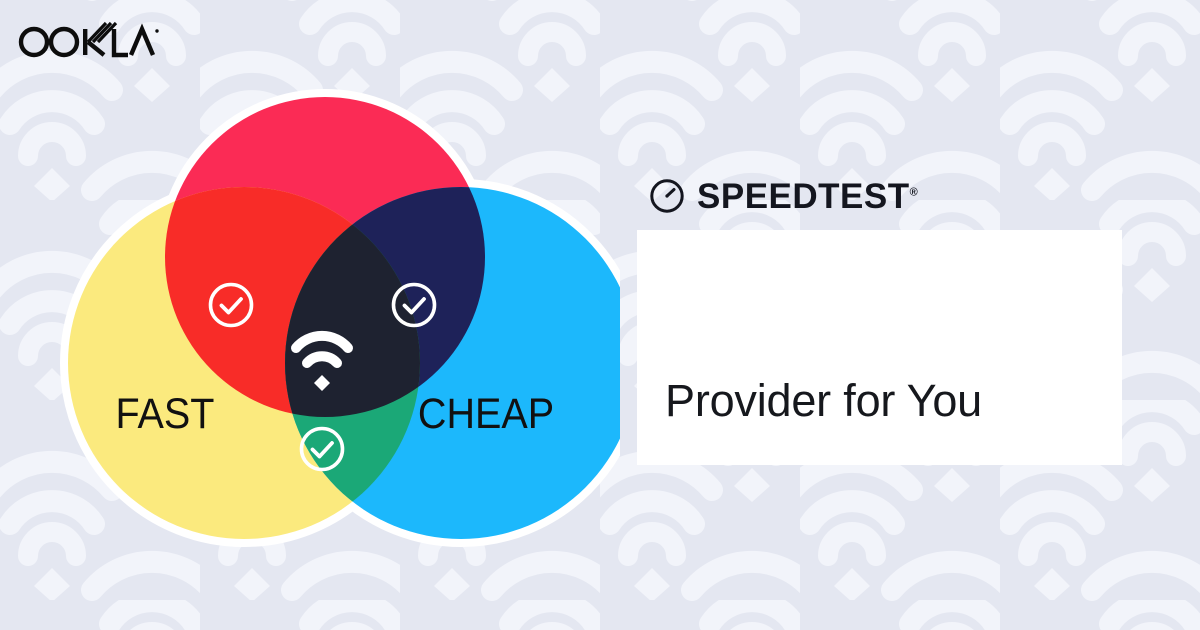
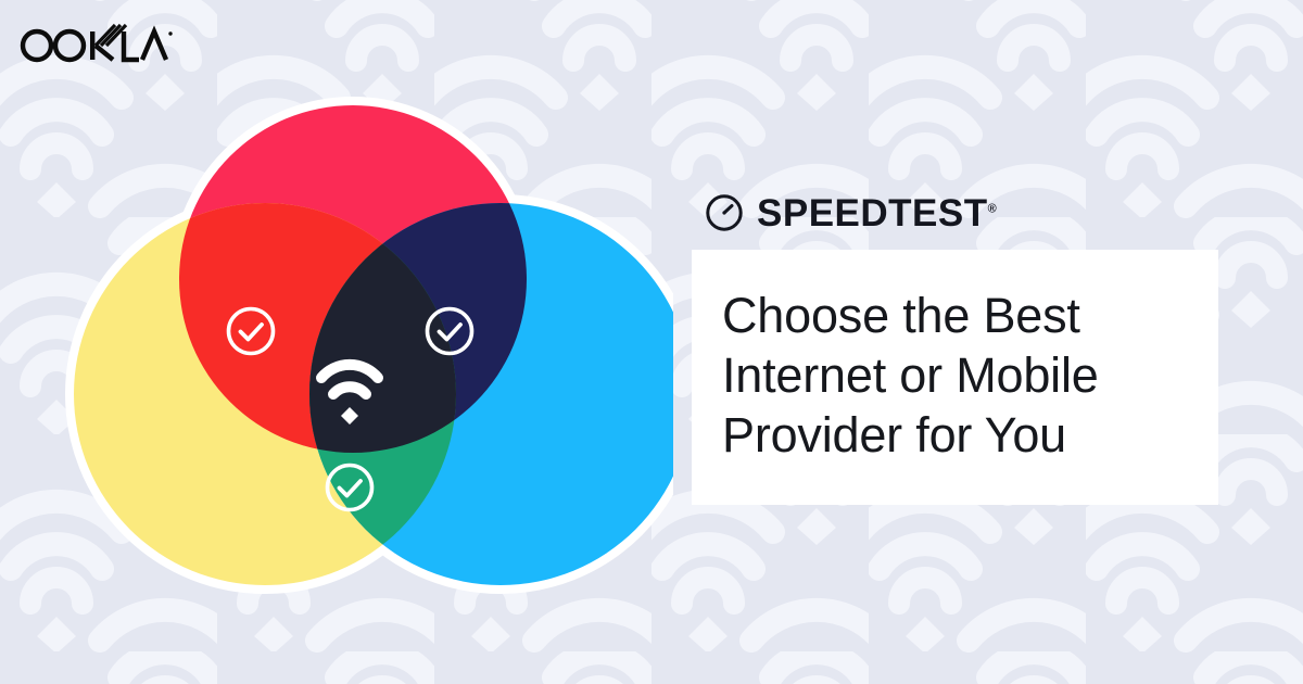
- FAST
- CHEAP
  SPEEDTEST®
+ Choose the Best
+ Internet or Mobile
  Provider for You
